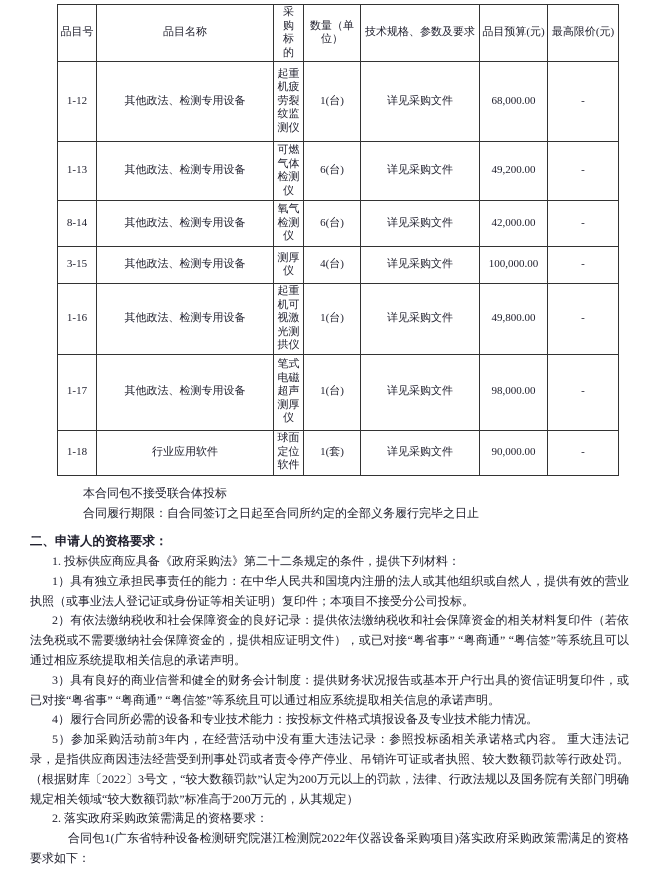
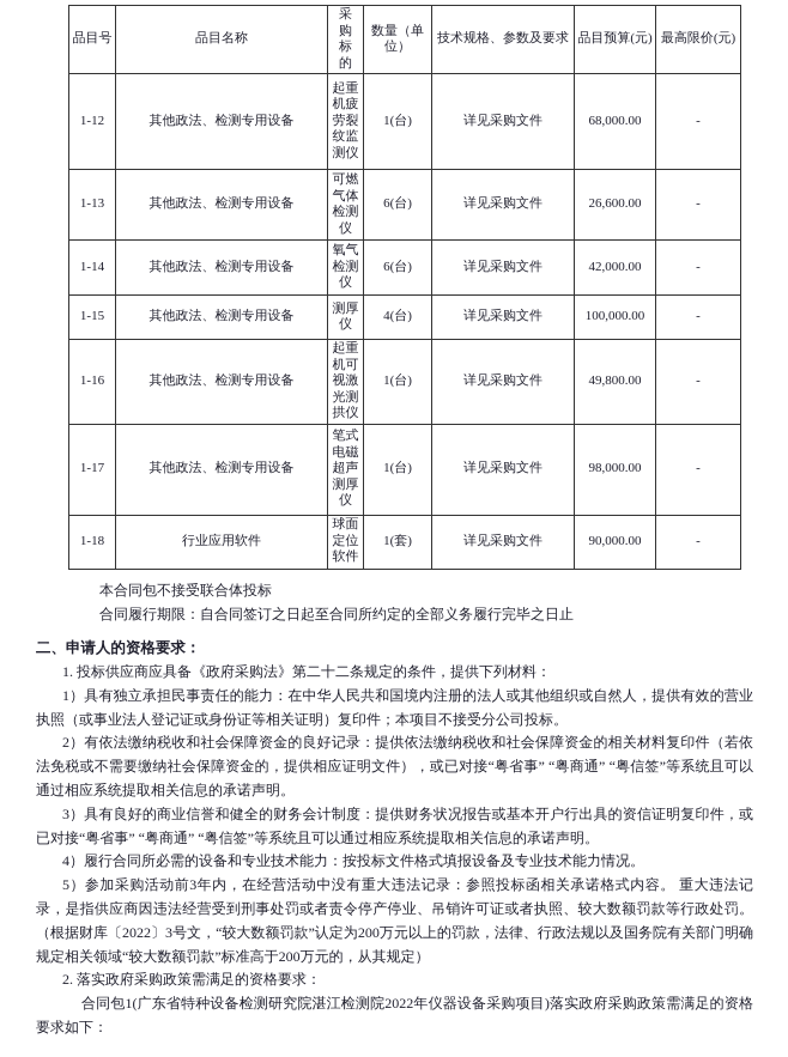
  品目号	品目名称	采 购 标 的	数量（单位）	技术规格、参数及要求	品目预算(元)	最高限价(元)
  1-12	其他政法、检测专用设备	起重 机疲 劳裂 纹监 测仪	1(台)	详见采购文件	68,000.00	-
- 1-13	其他政法、检测专用设备	可燃 气体 检测 仪	6(台)	详见采购文件	49,200.00	-
+ 1-13	其他政法、检测专用设备	可燃 气体 检测 仪	6(台)	详见采购文件	26,600.00	-
- 8-14	其他政法、检测专用设备	氧气 检测 仪	6(台)	详见采购文件	42,000.00	-
+ 1-14	其他政法、检测专用设备	氧气 检测 仪	6(台)	详见采购文件	42,000.00	-
- 3-15	其他政法、检测专用设备	测厚 仪	4(台)	详见采购文件	100,000.00	-
+ 1-15	其他政法、检测专用设备	测厚 仪	4(台)	详见采购文件	100,000.00	-
  1-16	其他政法、检测专用设备	起重 机可 视激 光测 拱仪	1(台)	详见采购文件	49,800.00	-
  1-17	其他政法、检测专用设备	笔式 电磁 超声 测厚 仪	1(台)	详见采购文件	98,000.00	-
  1-18	行业应用软件	球面 定位 软件	1(套)	详见采购文件	90,000.00	-
  本合同包不接受联合体投标
  合同履行期限：自合同签订之日起至合同所约定的全部义务履行完毕之日止
  二、申请人的资格要求：
  1. 投标供应商应具备《政府采购法》第二十二条规定的条件，提供下列材料：
  1）具有独立承担民事责任的能力：在中华人民共和国境内注册的法人或其他组织或自然人，提供有效的营业执照（或事业法人登记证或身份证等相关证明）复印件；本项目不接受分公司投标。
  2）有依法缴纳税收和社会保障资金的良好记录：提供依法缴纳税收和社会保障资金的相关材料复印件（若依法免税或不需要缴纳社会保障资金的，提供相应证明文件），或已对接“粤省事” “粤商通” “粤信签”等系统且可以通过相应系统提取相关信息的承诺声明。
  3）具有良好的商业信誉和健全的财务会计制度：提供财务状况报告或基本开户行出具的资信证明复印件，或已对接“粤省事” “粤商通” “粤信签”等系统且可以通过相应系统提取相关信息的承诺声明。
  4）履行合同所必需的设备和专业技术能力：按投标文件格式填报设备及专业技术能力情况。
  5）参加采购活动前3年内，在经营活动中没有重大违法记录：参照投标函相关承诺格式内容。 重大违法记录，是指供应商因违法经营受到刑事处罚或者责令停产停业、吊销许可证或者执照、较大数额罚款等行政处罚。（根据财库〔2022〕3号文，“较大数额罚款”认定为200万元以上的罚款，法律、行政法规以及国务院有关部门明确规定相关领域“较大数额罚款”标准高于200万元的，从其规定）
  2. 落实政府采购政策需满足的资格要求：
  合同包1(广东省特种设备检测研究院湛江检测院2022年仪器设备采购项目)落实政府采购政策需满足的资格要求如下：
